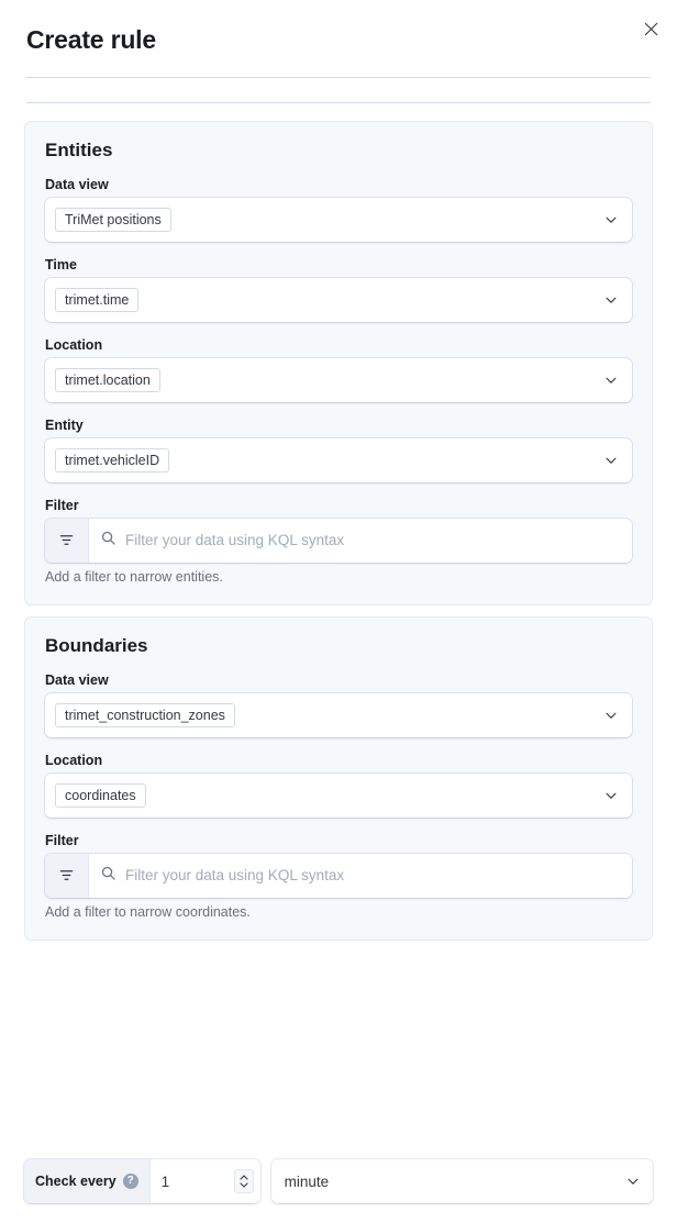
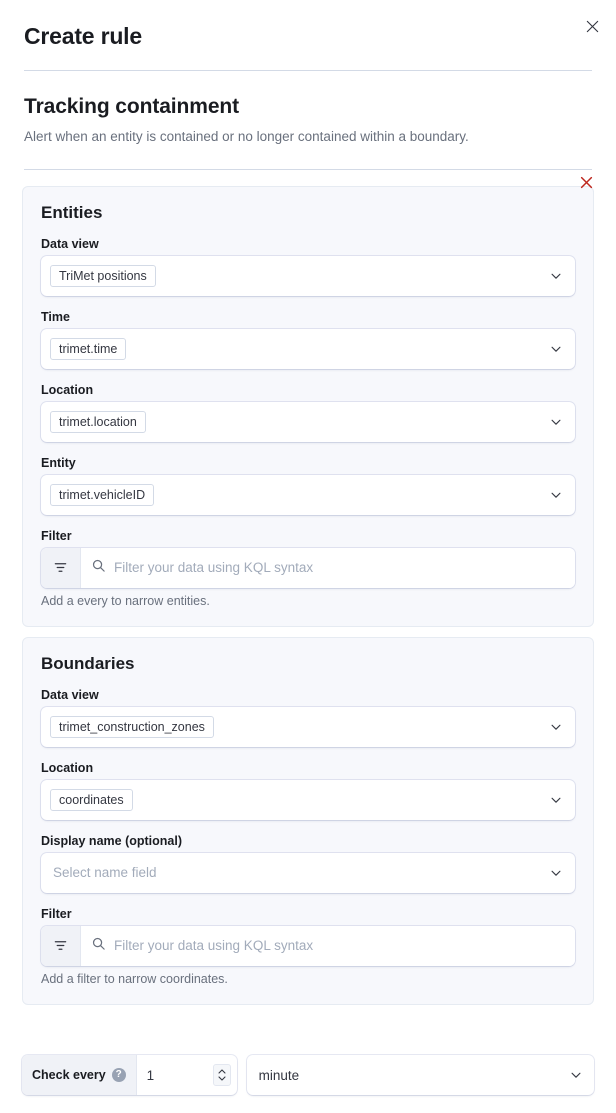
  Create rule
+ Tracking containment
+ Alert when an entity is contained or no longer contained within a boundary.
  Entities
  Data view
  TriMet positions
  Time
  trimet.time
  Location
  trimet.location
  Entity
  trimet.vehicleID
  Filter
  Filter your data using KQL syntax
- Add a filter to narrow entities.
+ Add a every to narrow entities.
  Boundaries
  Data view
  trimet_construction_zones
  Location
  coordinates
+ Display name (optional)
+ Select name field
  Filter
  Filter your data using KQL syntax
  Add a filter to narrow coordinates.
  Check every
  ?
  1
  minute
